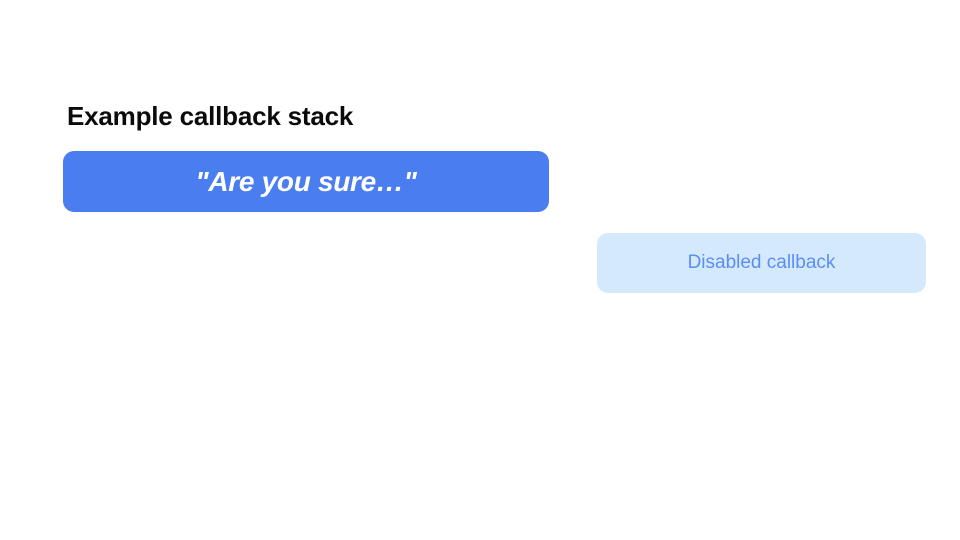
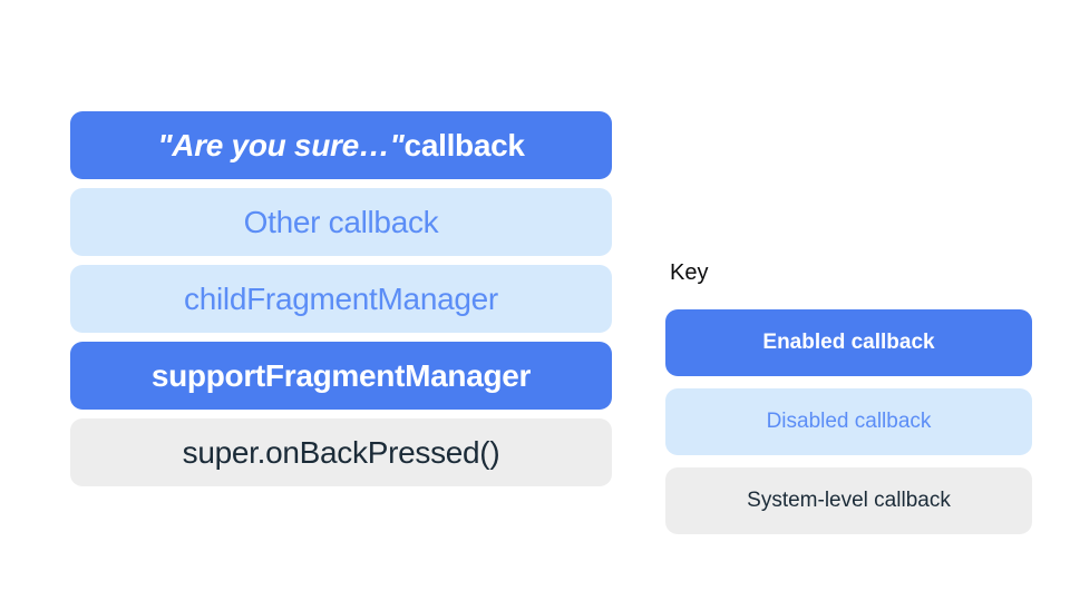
- Example callback stack
  "Are you sure…"
+ callback
+ Other callback
+ childFragmentManager
+ supportFragmentManager
+ super.onBackPressed()
+ Key
+ Enabled callback
  Disabled callback
+ System-level callback
